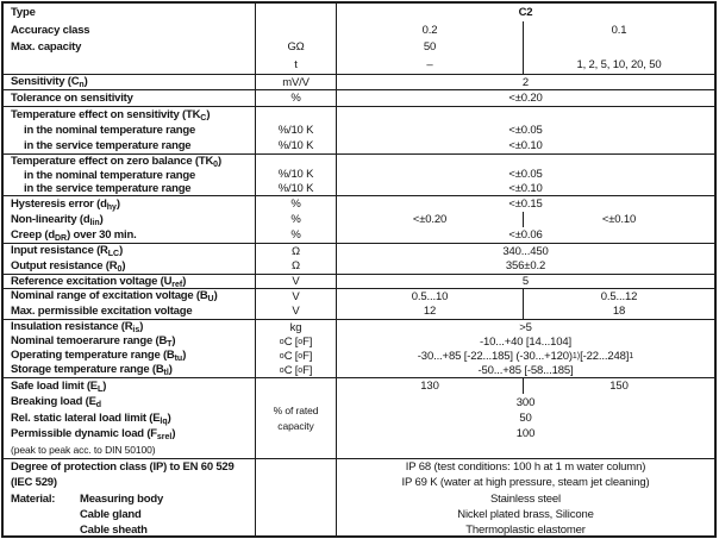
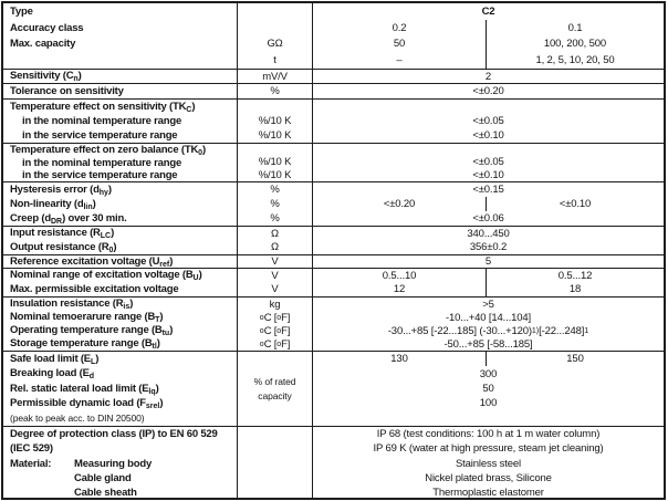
  Type
  Accuracy class
  Max. capacity
  GΩ
  t
  C2
  0.2
  0.1
  50
+ 100, 200, 500
  –
  1, 2, 5, 10, 20, 50
  Sensitivity (C )
  mV/V
  2
  Tolerance on sensitivity
  %
  <±0.20
  Temperature effect on sensitivity (TK )
  in the nominal temperature range
  in the service temperature range
  %/10 K
  %/10 K
  <±0.05
  <±0.10
  Temperature effect on zero balance (TK )
  in the nominal temperature range
  in the service temperature range
  %/10 K
  %/10 K
  <±0.05
  <±0.10
  Hysteresis error (d )
  Non-linearity (d )
  Creep (d ) over 30 min.
  %
  %
  %
  <±0.15
  <±0.20
  <±0.10
  <±0.06
  Input resistance (R )
  Output resistance (R )
  Ω
  Ω
  340...450
  356±0.2
  Reference excitation voltage (U )
  V
  5
  Nominal range of excitation voltage (B )
  Max. permissible excitation voltage
  V
  V
  0.5...10
  0.5...12
  12
  18
  Insulation resistance (R )
  Nominal temoerarure range (B )
  Operating temperature range (B )
  Storage temperature range (B )
  kg
  C [
  F]
  C [
  F]
  C [
  F]
  >5
  -10...+40 [14...104]
  -30...+85 [-22...185] (-30...+120)
  [-22...248]
  -50...+85 [-58...185]
  Safe load limit (E )
  Breaking load (E
  Rel. static lateral load limit (E )
  Permissible dynamic load (F )
- (peak to peak acc. to DIN 50100)
+ (peak to peak acc. to DIN 20500)
  % of rated
  capacity
  130
  150
  300
  50
  100
  Degree of protection class (IP) to EN 60 529
  (IEC 529)
  Material:
  Measuring body
  Cable gland
  Cable sheath
  IP 68 (test conditions: 100 h at 1 m water column)
  IP 69 K (water at high pressure, steam jet cleaning)
  Stainless steel
  Nickel plated brass, Silicone
  Thermoplastic elastomer
